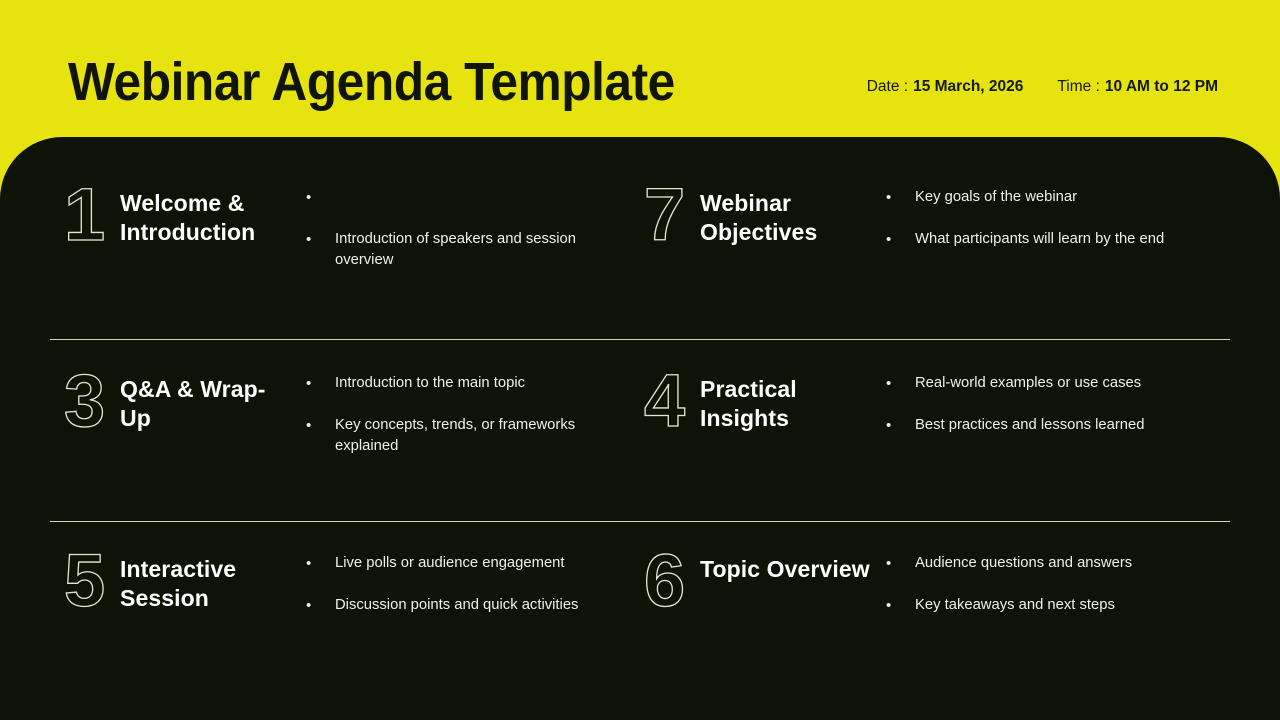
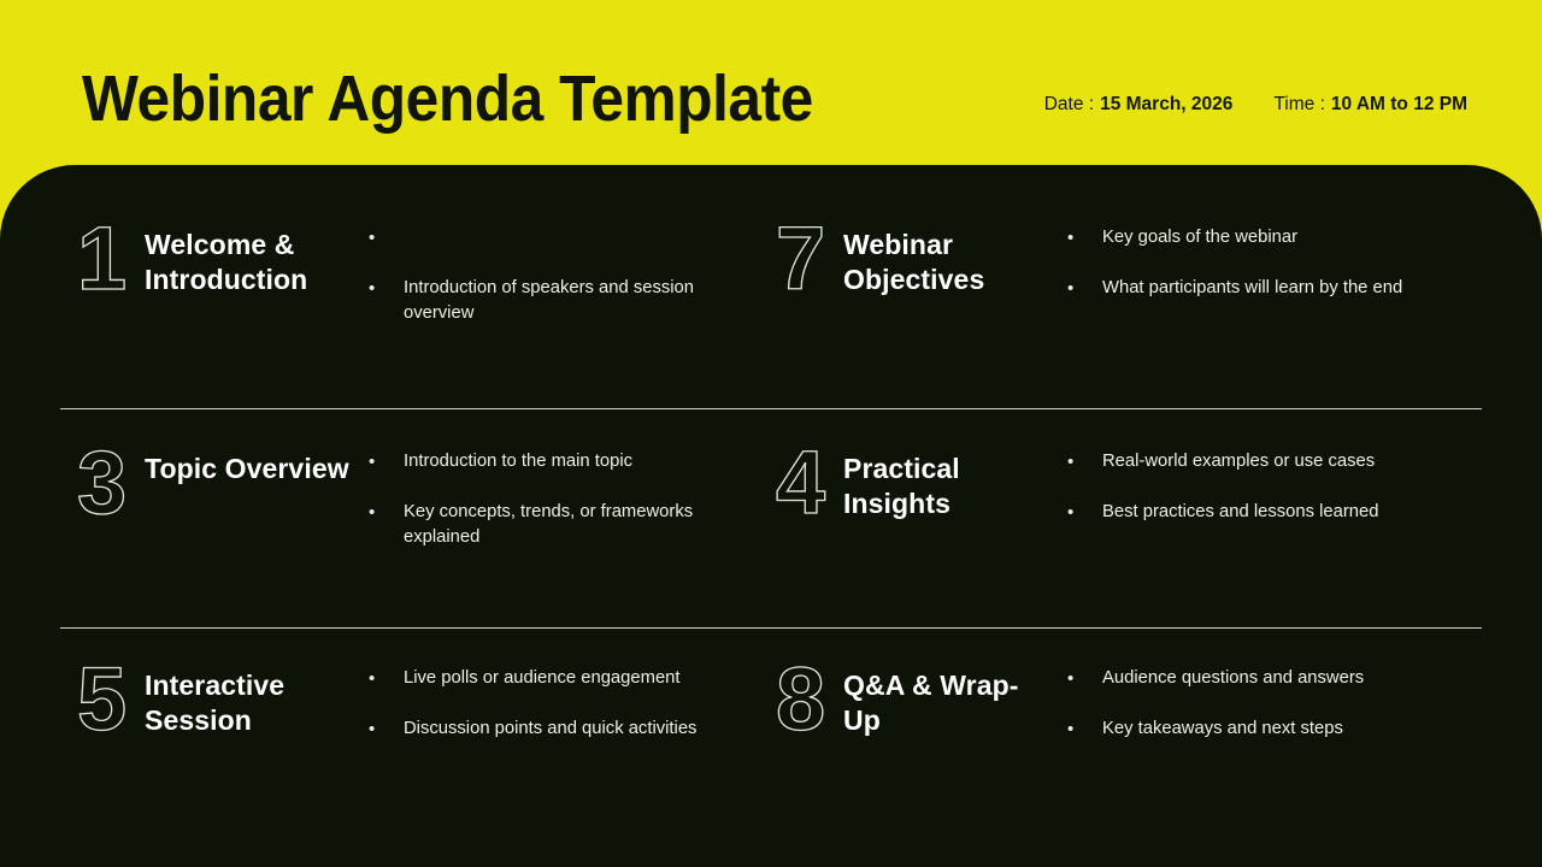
  Webinar Agenda Template
  Date :
  15 March, 2026
  Time :
  10 AM to 12 PM
  1
  Welcome & Introduction
  •
  •
  Introduction of speakers and session overview
  7
  Webinar Objectives
  •
  Key goals of the webinar
  •
  What participants will learn by the end
  3
- Q&A & Wrap-Up
+ Topic Overview
  •
  Introduction to the main topic
  •
  Key concepts, trends, or frameworks explained
  4
  Practical Insights
  •
  Real-world examples or use cases
  •
  Best practices and lessons learned
  5
  Interactive Session
  •
  Live polls or audience engagement
  •
  Discussion points and quick activities
- 6
+ 8
- Topic Overview
+ Q&A & Wrap-Up
  •
  Audience questions and answers
  •
  Key takeaways and next steps
